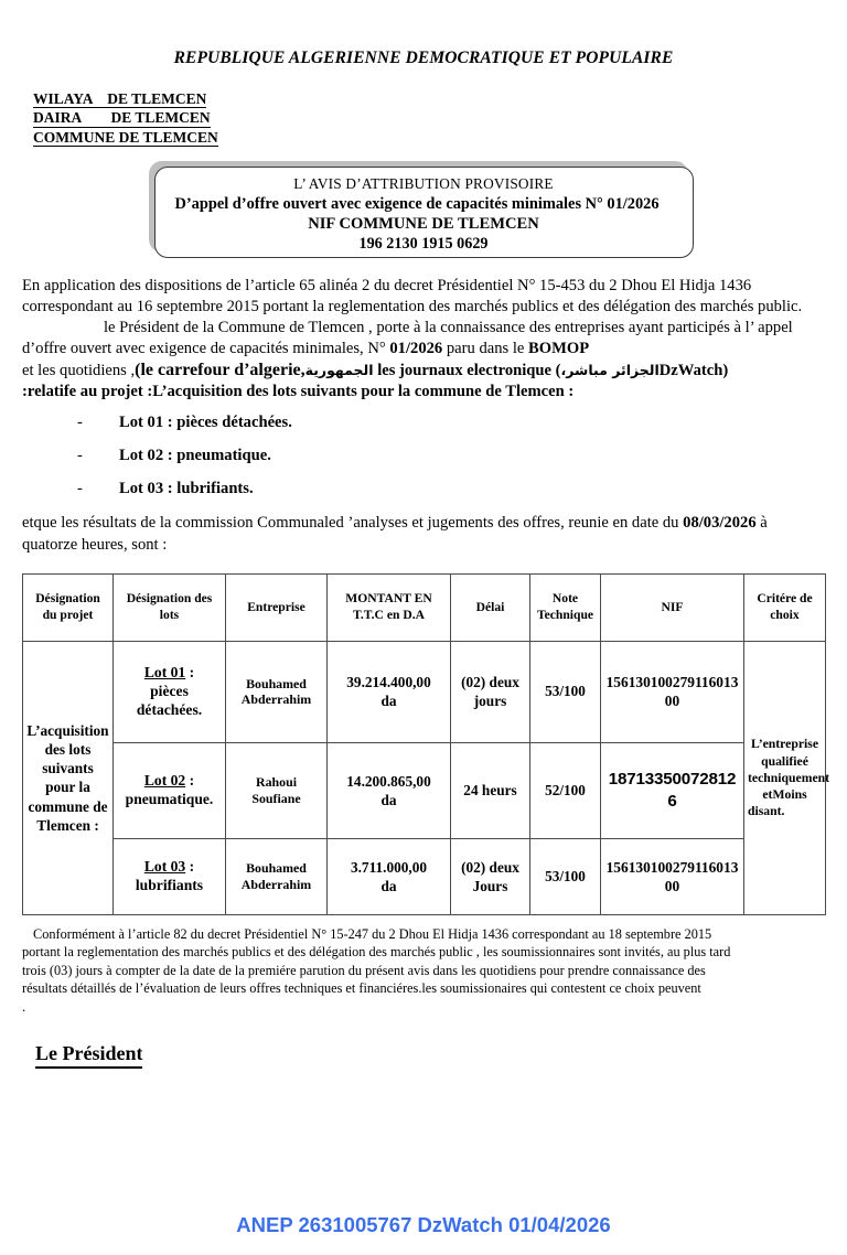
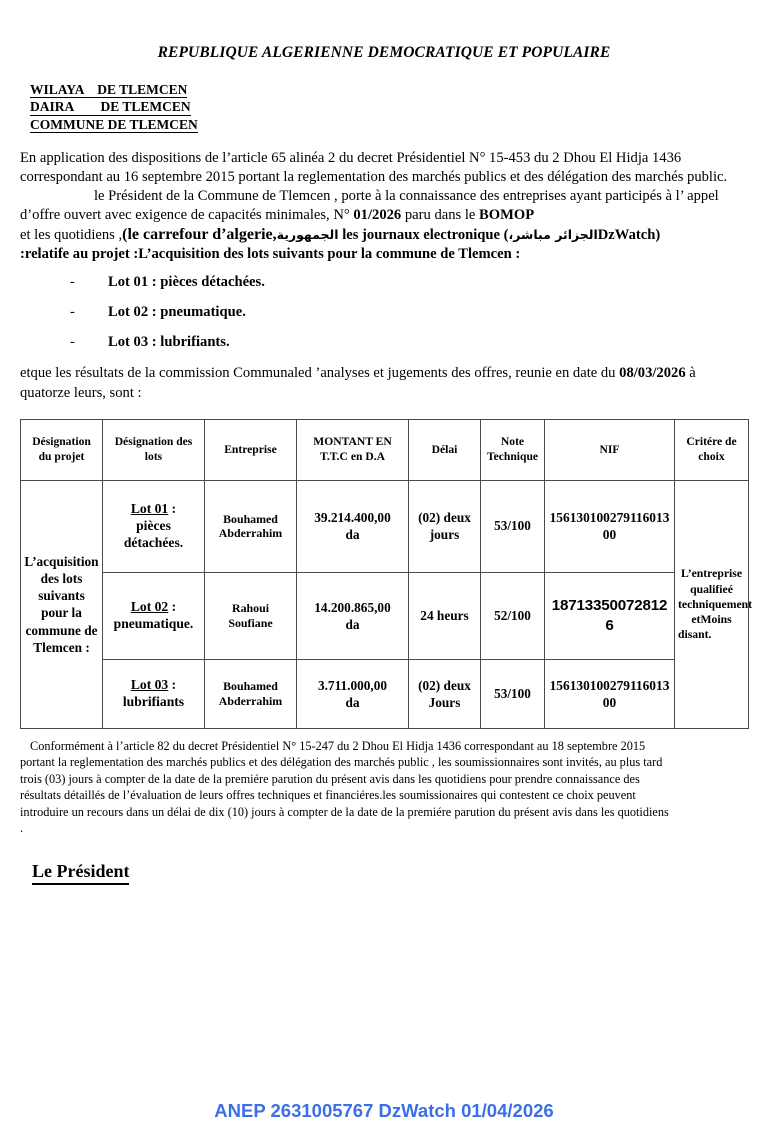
  REPUBLIQUE ALGERIENNE DEMOCRATIQUE ET POPULAIRE
  WILAYA DE TLEMCEN
  DAIRA DE TLEMCEN
  COMMUNE DE TLEMCEN
- L’ AVIS D’ATTRIBUTION PROVISOIRE
- D’appel d’offre ouvert avec exigence de capacités minimales N° 01/2026
- NIF COMMUNE DE TLEMCEN
- 196 2130 1915 0629
  En application des dispositions de l’article 65 alinéa 2 du decret Présidentiel N° 15-453 du 2 Dhou El Hidja 1436 correspondant au 16 septembre 2015 portant la reglementation des marchés publics et des délégation des marchés public.
  le Président de la Commune de Tlemcen , porte à la connaissance des entreprises ayant participés à l’ appel d’offre ouvert avec exigence de capacités minimales, N° 01/2026 paru dans le BOMOP
  et les quotidiens ,(le carrefour d’algerie, الجمهورية les journaux electronique ( الجزائر مباشر، DzWatch)
  :relatife au projet :L’acquisition des lots suivants pour la commune de Tlemcen :
  -
  Lot 01 : pièces détachées.
  -
  Lot 02 : pneumatique.
  -
  Lot 03 : lubrifiants.
- etque les résultats de la commission Communaled ’analyses et jugements des offres, reunie en date du 08/03/2026 à quatorze heures, sont :
+ etque les résultats de la commission Communaled ’analyses et jugements des offres, reunie en date du 08/03/2026 à quatorze leurs, sont :
  Désignation du projet	Désignation des lots	Entreprise	MONTANT EN T.T.C en D.A	Délai	Note Technique	NIF	Critére de choix
  L’acquisition des lots suivants pour la commune de Tlemcen :	Lot 01 : pièces détachées.	Bouhamed Abderrahim	39.214.400,00 da	(02) deux jours	53/100	15613010027911601300	L’entreprise qualifieé techniquement etMoins disant.
  Lot 02 : pneumatique.	Rahoui Soufiane	14.200.865,00 da	24 heurs	52/100	187133500728126
  Lot 03 : lubrifiants	Bouhamed Abderrahim	3.711.000,00 da	(02) deux Jours	53/100	15613010027911601300
  Conformément à l’article 82 du decret Présidentiel N° 15-247 du 2 Dhou El Hidja 1436 correspondant au 18 septembre 2015
  portant la reglementation des marchés publics et des délégation des marchés public , les soumissionnaires sont invités, au plus tard
  trois (03) jours à compter de la date de la premiére parution du présent avis dans les quotidiens pour prendre connaissance des
  résultats détaillés de l’évaluation de leurs offres techniques et financiéres.les soumissionaires qui contestent ce choix peuvent
+ introduire un recours dans un délai de dix (10) jours à compter de la date de la premiére parution du présent avis dans les quotidiens
  .
  Le Président
  ANEP 2631005767 DzWatch 01/04/2026
